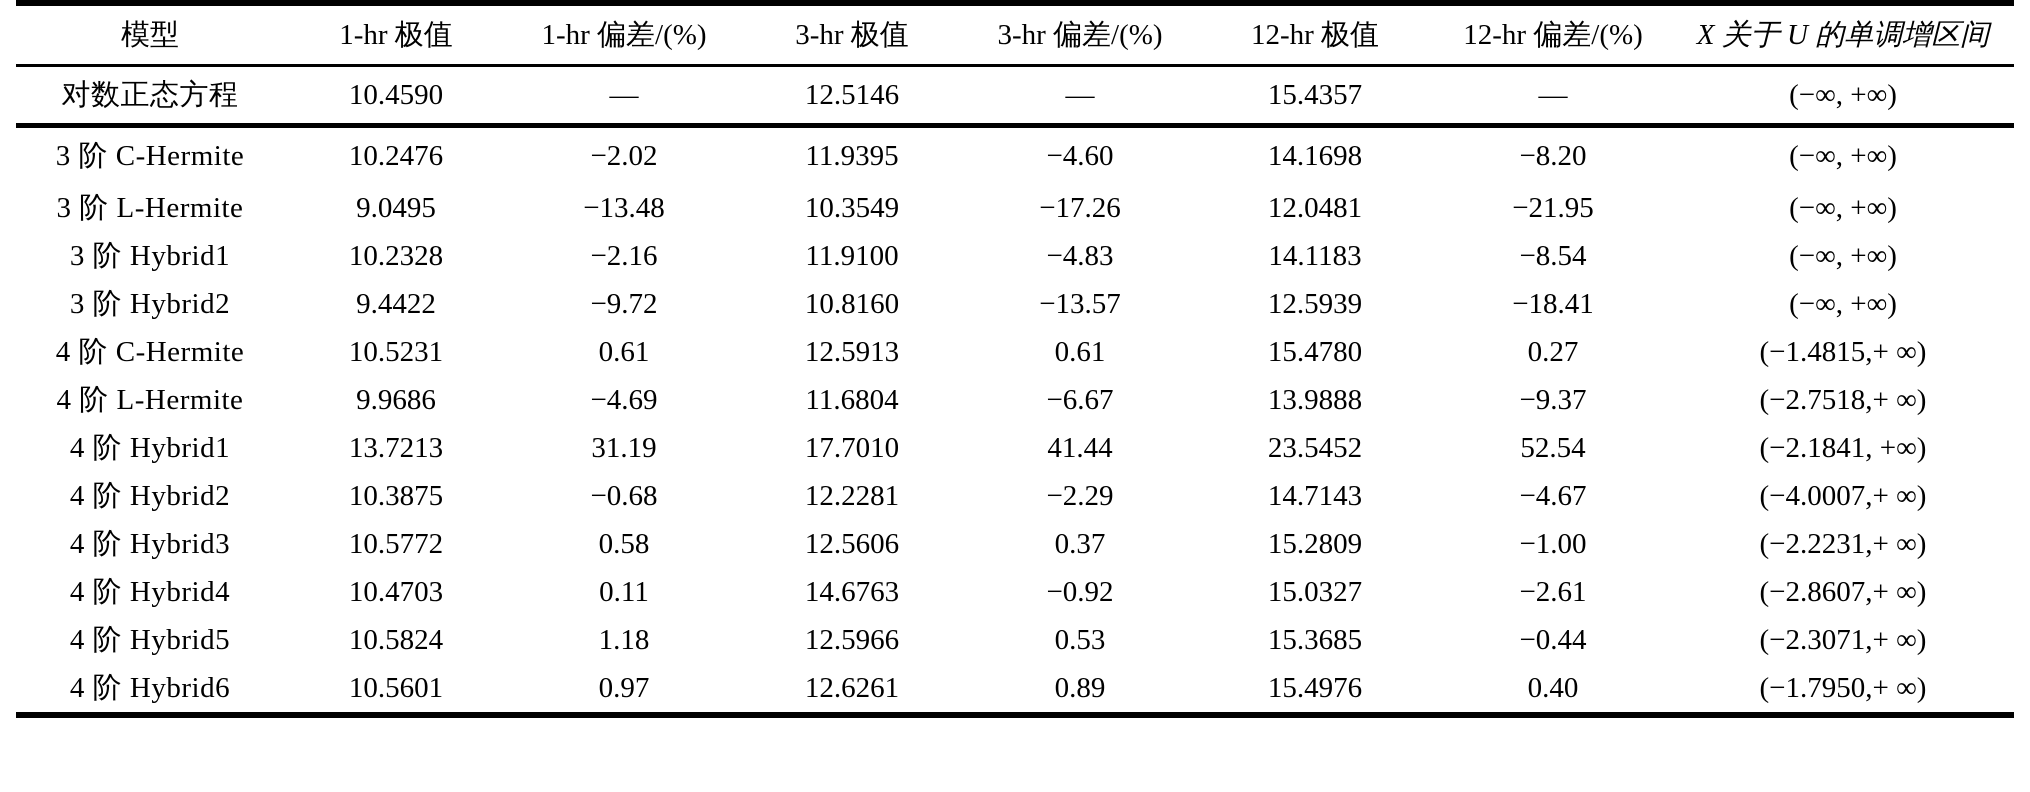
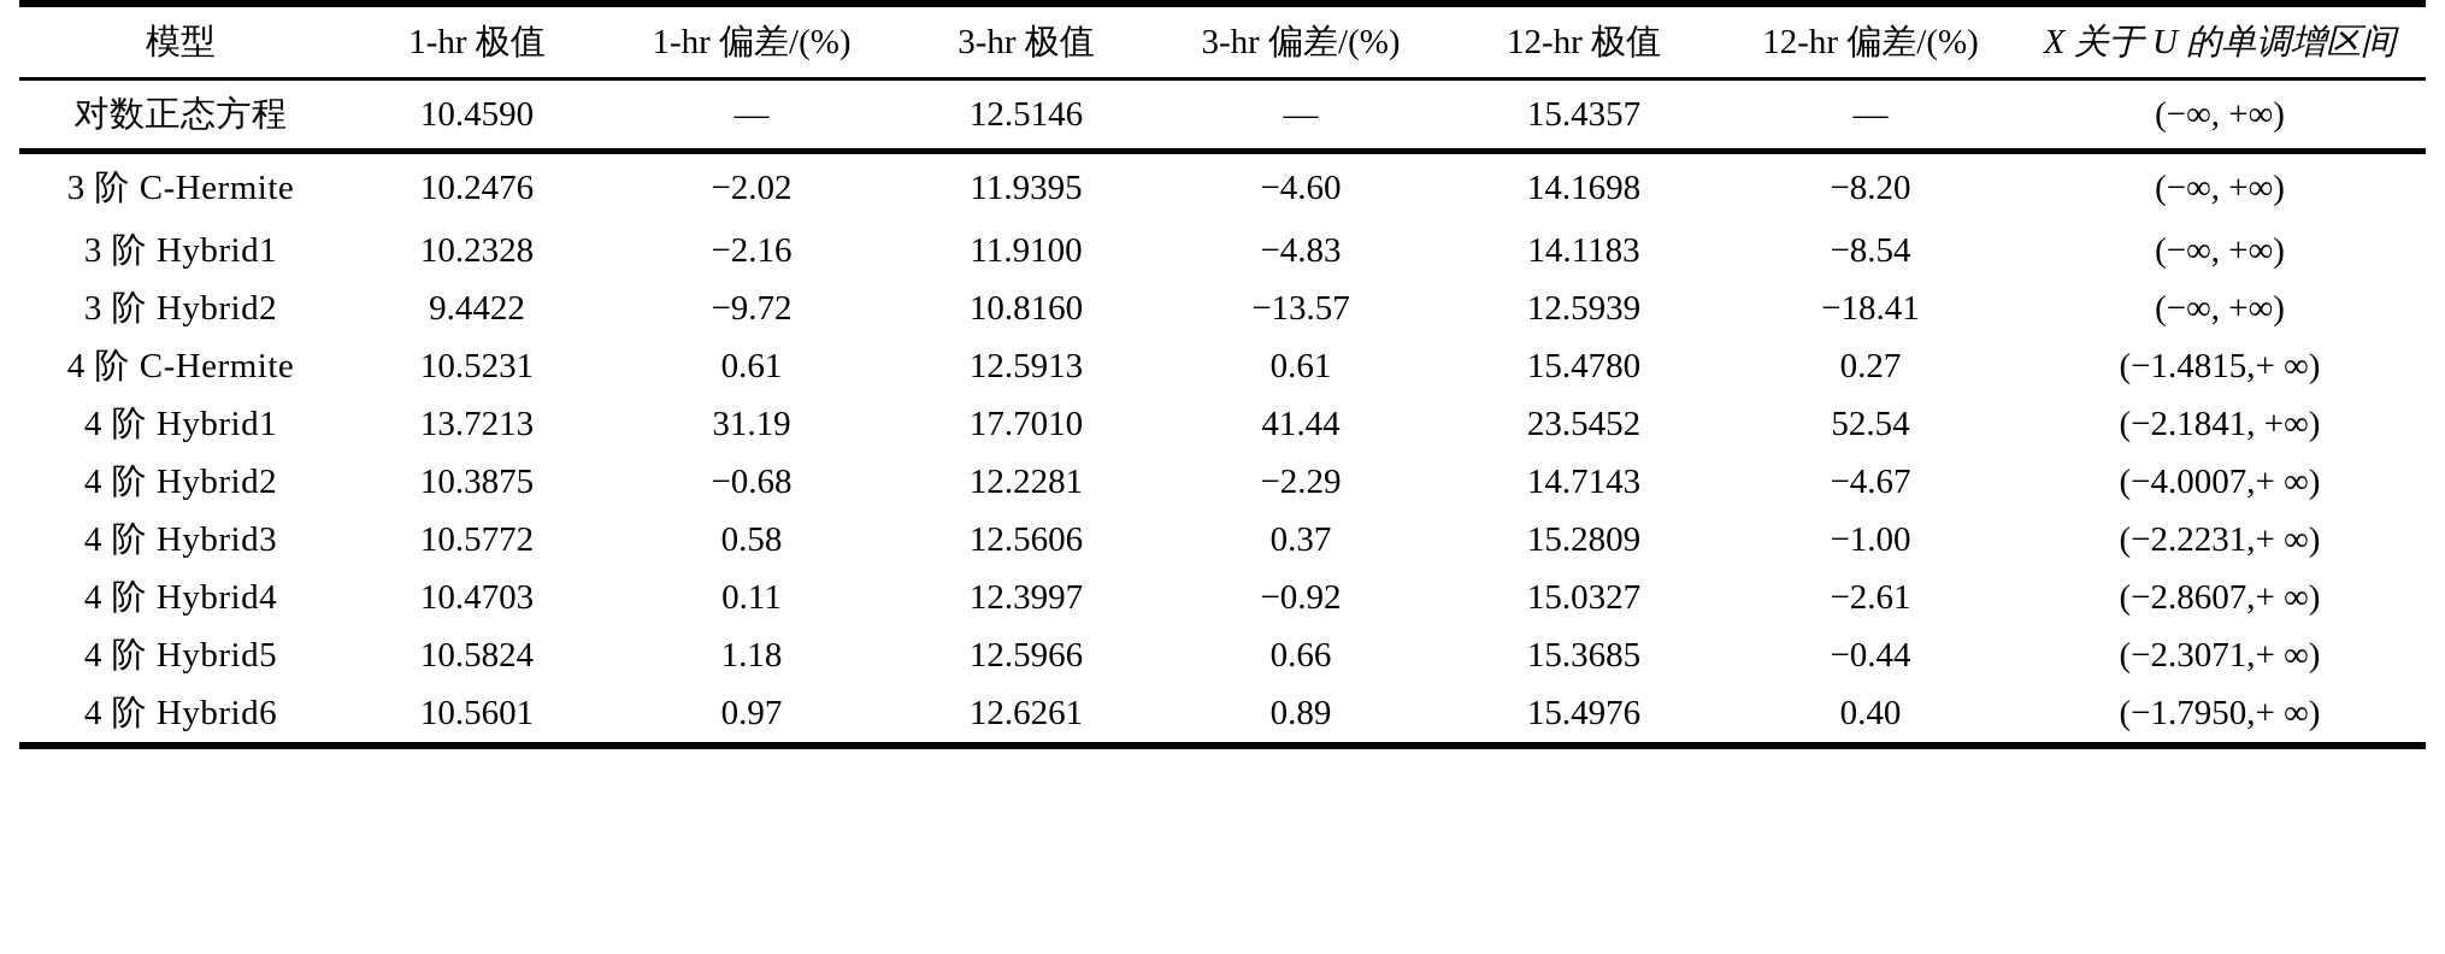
  模型	1-hr 极值	1-hr 偏差/(%)	3-hr 极值	3-hr 偏差/(%)	12-hr 极值	12-hr 偏差/(%)	X 关于 U 的单调增区间
  对数正态方程	10.4590	—	12.5146	—	15.4357	—	(−∞, +∞)
  3 阶 C-Hermite	10.2476	−2.02	11.9395	−4.60	14.1698	−8.20	(−∞, +∞)
- 3 阶 L-Hermite	9.0495	−13.48	10.3549	−17.26	12.0481	−21.95	(−∞, +∞)
  3 阶 Hybrid1	10.2328	−2.16	11.9100	−4.83	14.1183	−8.54	(−∞, +∞)
  3 阶 Hybrid2	9.4422	−9.72	10.8160	−13.57	12.5939	−18.41	(−∞, +∞)
  4 阶 C-Hermite	10.5231	0.61	12.5913	0.61	15.4780	0.27	(−1.4815,+ ∞)
- 4 阶 L-Hermite	9.9686	−4.69	11.6804	−6.67	13.9888	−9.37	(−2.7518,+ ∞)
  4 阶 Hybrid1	13.7213	31.19	17.7010	41.44	23.5452	52.54	(−2.1841, +∞)
  4 阶 Hybrid2	10.3875	−0.68	12.2281	−2.29	14.7143	−4.67	(−4.0007,+ ∞)
  4 阶 Hybrid3	10.5772	0.58	12.5606	0.37	15.2809	−1.00	(−2.2231,+ ∞)
- 4 阶 Hybrid4	10.4703	0.11	14.6763	−0.92	15.0327	−2.61	(−2.8607,+ ∞)
+ 4 阶 Hybrid4	10.4703	0.11	12.3997	−0.92	15.0327	−2.61	(−2.8607,+ ∞)
- 4 阶 Hybrid5	10.5824	1.18	12.5966	0.53	15.3685	−0.44	(−2.3071,+ ∞)
+ 4 阶 Hybrid5	10.5824	1.18	12.5966	0.66	15.3685	−0.44	(−2.3071,+ ∞)
  4 阶 Hybrid6	10.5601	0.97	12.6261	0.89	15.4976	0.40	(−1.7950,+ ∞)
